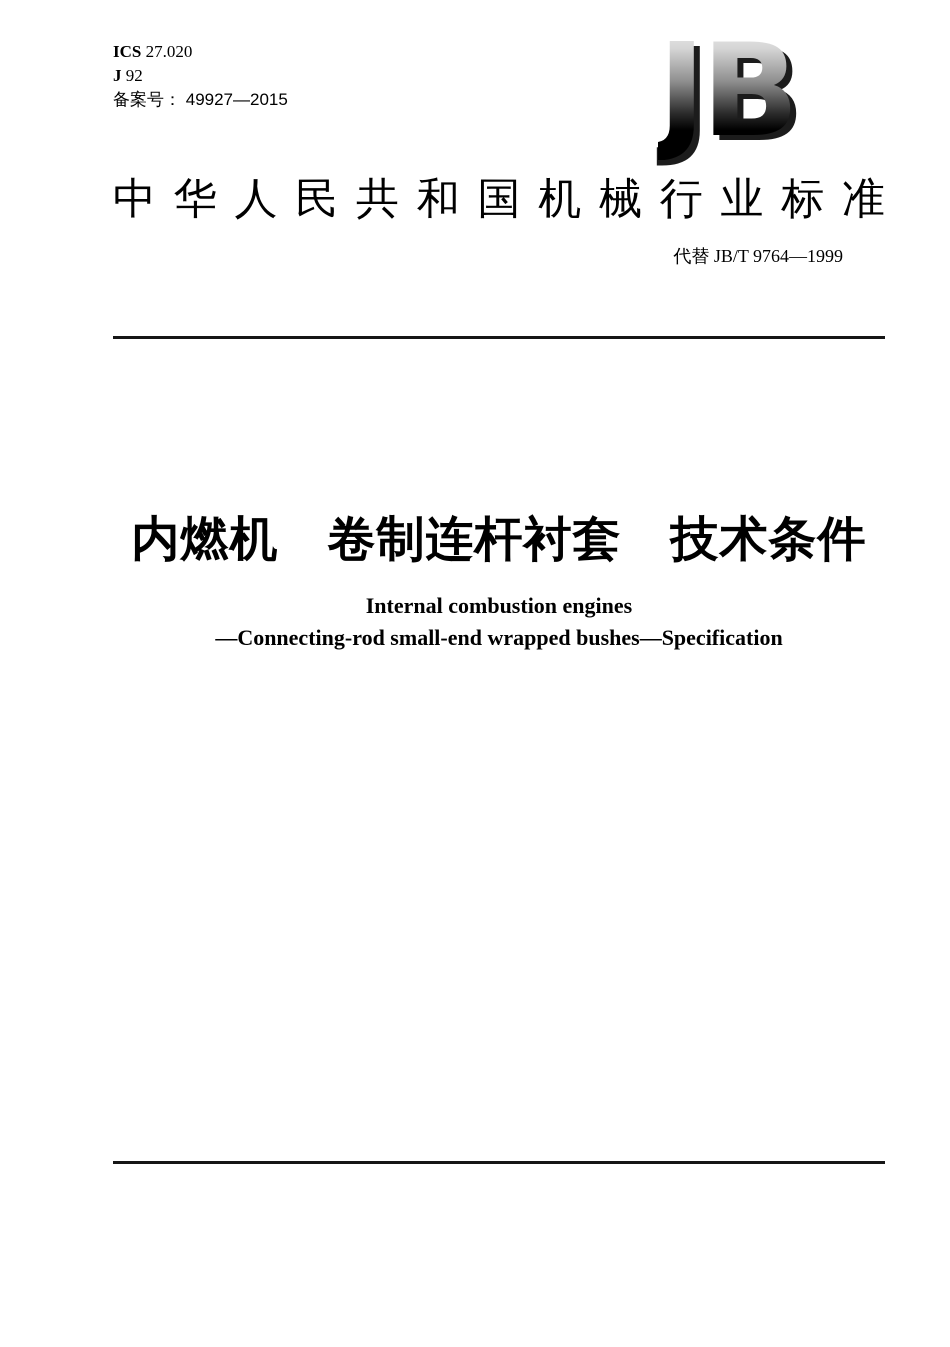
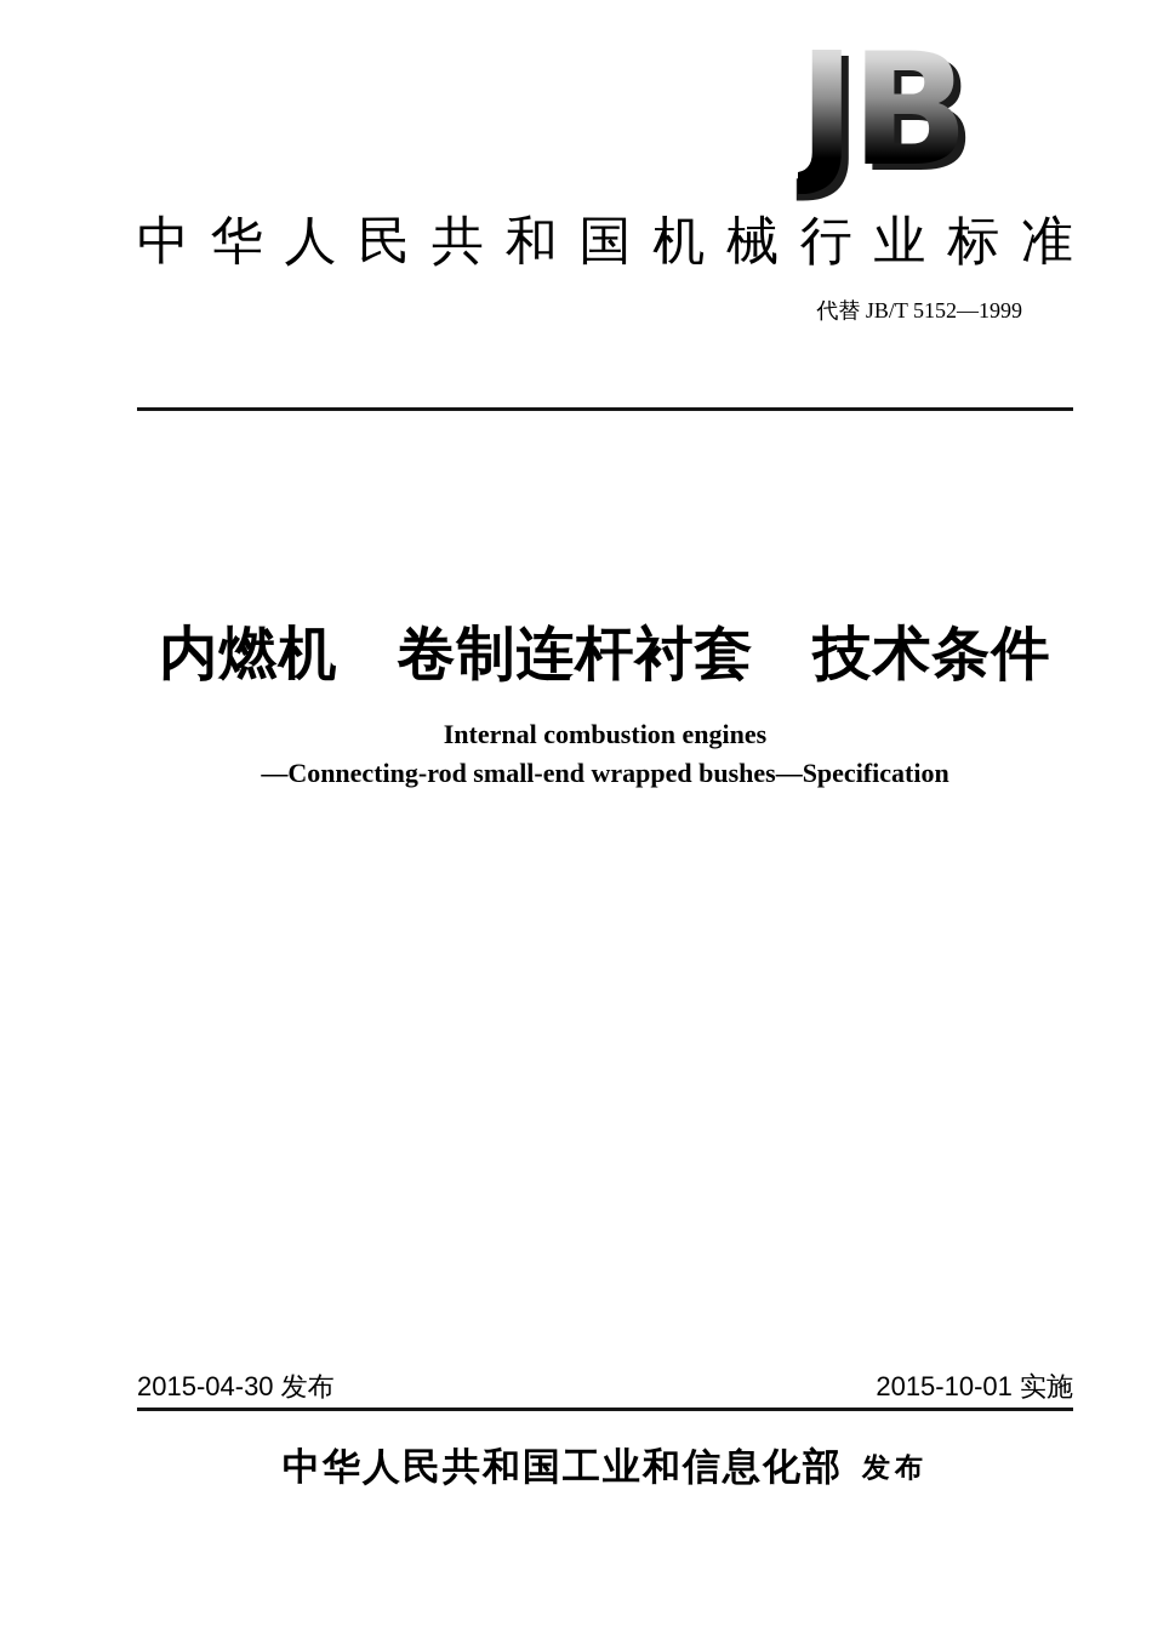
- ICS 27.020
- J 92
- 备案号： 49927—2015
  JB
  中 华 人 民 共 和 国 机 械 行 业 标 准
- 代替 JB/T 9764—1999
+ 代替 JB/T 5152—1999
  内燃机 卷制连杆衬套 技术条件
  Internal combustion engines
  —Connecting-rod small-end wrapped bushes—Specification
+ 2015-04-30 发布
+ 2015-10-01 实施
+ 中华人民共和国工业和信息化部 发布
